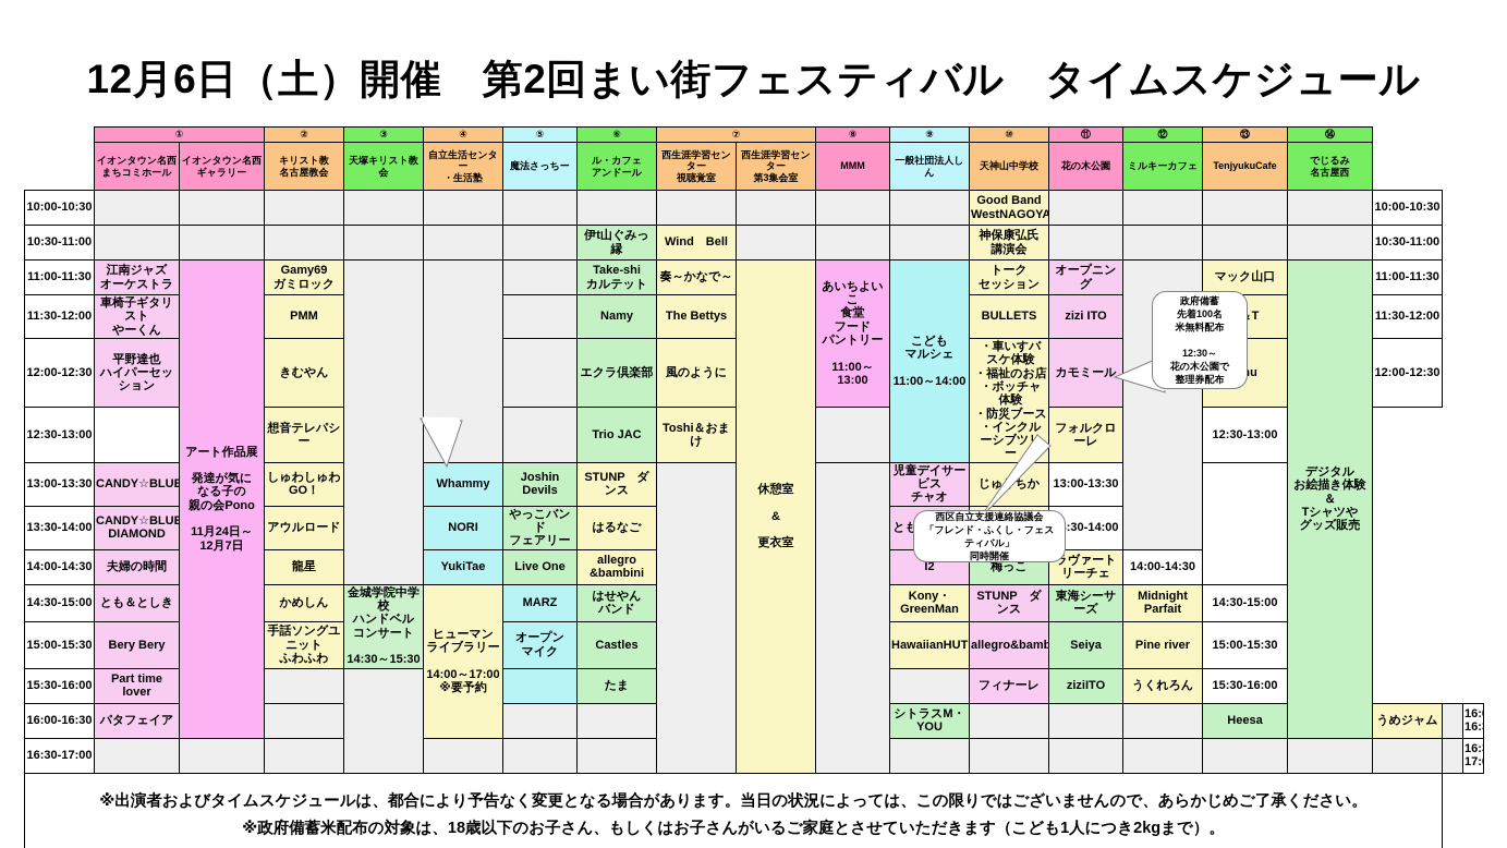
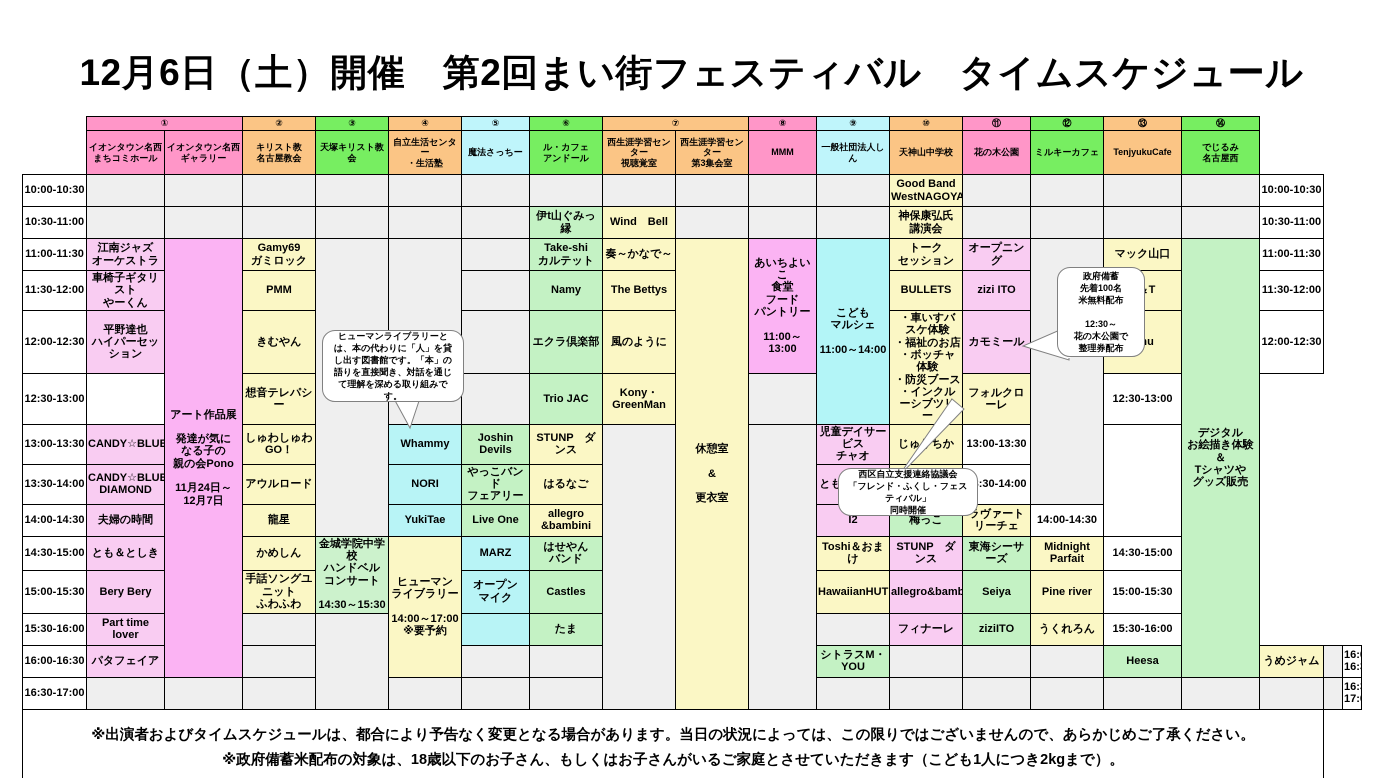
  12月6日（土）開催 第2回まい街フェスティバル タイムスケジュール
  	①	②	③	④	⑤	⑥	⑦	⑧	⑨	⑩	⑪	⑫	⑬	⑭
  	イオンタウン名西 まちコミホール	イオンタウン名西 ギャラリー	キリスト教 名古屋教会	天塚キリスト教会	自立生活センター ・生活塾	魔法さっちー	ル・カフェ アンドール	西生涯学習センター 視聴覚室	西生涯学習センター 第3集会室	MMM	一般社団法人しん	天神山中学校	花の木公園	ミルキーカフェ	TenjyukuCafe	でじるみ 名古屋西
  10:00-10:30												Good Band WestNAGOYA					10:00-10:30
  10:30-11:00							伊t山ぐみっ縁	Wind Bell				神保康弘氏 講演会					10:30-11:00
  11:00-11:30	江南ジャズ オーケストラ	アート作品展 発達が気に なる子の 親の会Pono 11月24日～ 12月7日	Gamy69 ガミロック				Take-shi カルテット	奏～かなで～	休憩室 & 更衣室	あいちよいこ 食堂 フード パントリー 11:00～13:00	こども マルシェ 11:00～14:00	トーク セッション	オープニング		マック山口	デジタル お絵描き体験 ＆ Tシャツや グッズ販売	11:00-11:30
  11:30-12:00	車椅子ギタリスト やーくん	PMM		Namy	The Bettys	BULLETS	zizi ITO	T	11:30-12:00
  12:00-12:30	平野達也 ハイパーセッション	きむやん		エクラ倶楽部	風のように	・車いすバスケ体験 ・福祉のお店 ・ボッチャ体験 ・防災ブース ・インクルーシブツー	カモミール	u	12:00-12:30
- 12:30-13:00		想音テレパシー		Trio JAC	Toshi＆おまけ		フォルクローレ	12:30-13:00
+ 12:30-13:00		想音テレパシー		Trio JAC	Kony・GreenMan		フォルクローレ	12:30-13:00
  13:00-13:30	CANDY☆BLUE	しゅわしゅわGO！	Whammy	Joshin Devils	STUNP ダンス			児童デイサービス チャオ	じゅちか	13:00-13:30
  13:30-14:00	CANDY☆BLUE DIAMOND	アウルロード	NORI	やっこバンド フェアリー	はるなご	とも		:30-14:00
  14:00-14:30	夫婦の時間	龍星	YukiTae	Live One	allegro &bambini	I2	梅っこ	ラヴァート リーチェ	14:00-14:30
- 14:30-15:00	とも＆としき	かめしん	金城学院中学校 ハンドベル コンサート 14:30～15:30	ヒューマン ライブラリー 14:00～17:00 ※要予約	MARZ	はせやん バンド	Kony・GreenMan	STUNP ダンス	東海シーサーズ	Midnight Parfait	14:30-15:00
+ 14:30-15:00	とも＆としき	かめしん	金城学院中学校 ハンドベル コンサート 14:30～15:30	ヒューマン ライブラリー 14:00～17:00 ※要予約	MARZ	はせやん バンド	Toshi＆おまけ	STUNP ダンス	東海シーサーズ	Midnight Parfait	14:30-15:00
  15:00-15:30	Bery Bery	手話ソングユニット ふわふわ	オープン マイク	Castles	HawaiianHUT	allegro&bamb	Seiya	Pine river	15:00-15:30
  15:30-16:00	Part time lover				たま		フィナーレ	ziziITO	うくれろん	15:30-16:00
  16:00-16:30	パタフェイア				シトラスM・YOU				Heesa	うめジャム		16:16:
  16:30-17:00															16:17:
  ※出演者およびタイムスケジュールは、都合により予告なく変更となる場合があります。当日の状況によっては、この限りではございませんので、あらかじめご了承ください。 ※政府備蓄米配布の対象は、18歳以下のお子さん、もしくはお子さんがいるご家庭とさせていただきます（こども1人につき2kgまで）。
+ ヒューマンライブラリーとは、本の代わりに「人」を貸し出す図書館です。「本」の語りを直接聞き、対話を通じて理解を深める取り組みです。
  西区自立支援連絡協議会
  「フレンド・ふくし・フェスティバル」
  同時開催
  政府備蓄
  先着100名
  米無料配布
  12:30～
  花の木公園で
  整理券配布
